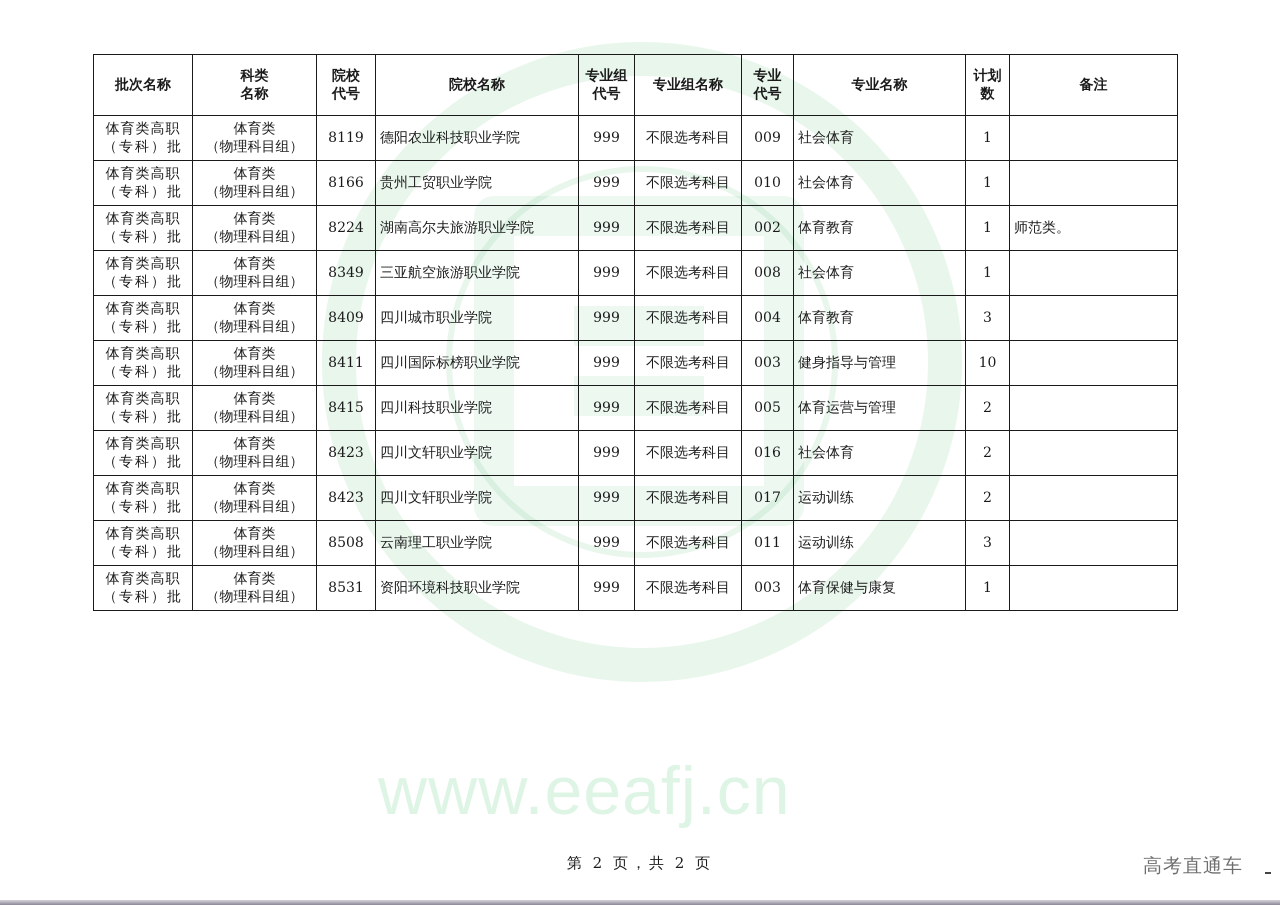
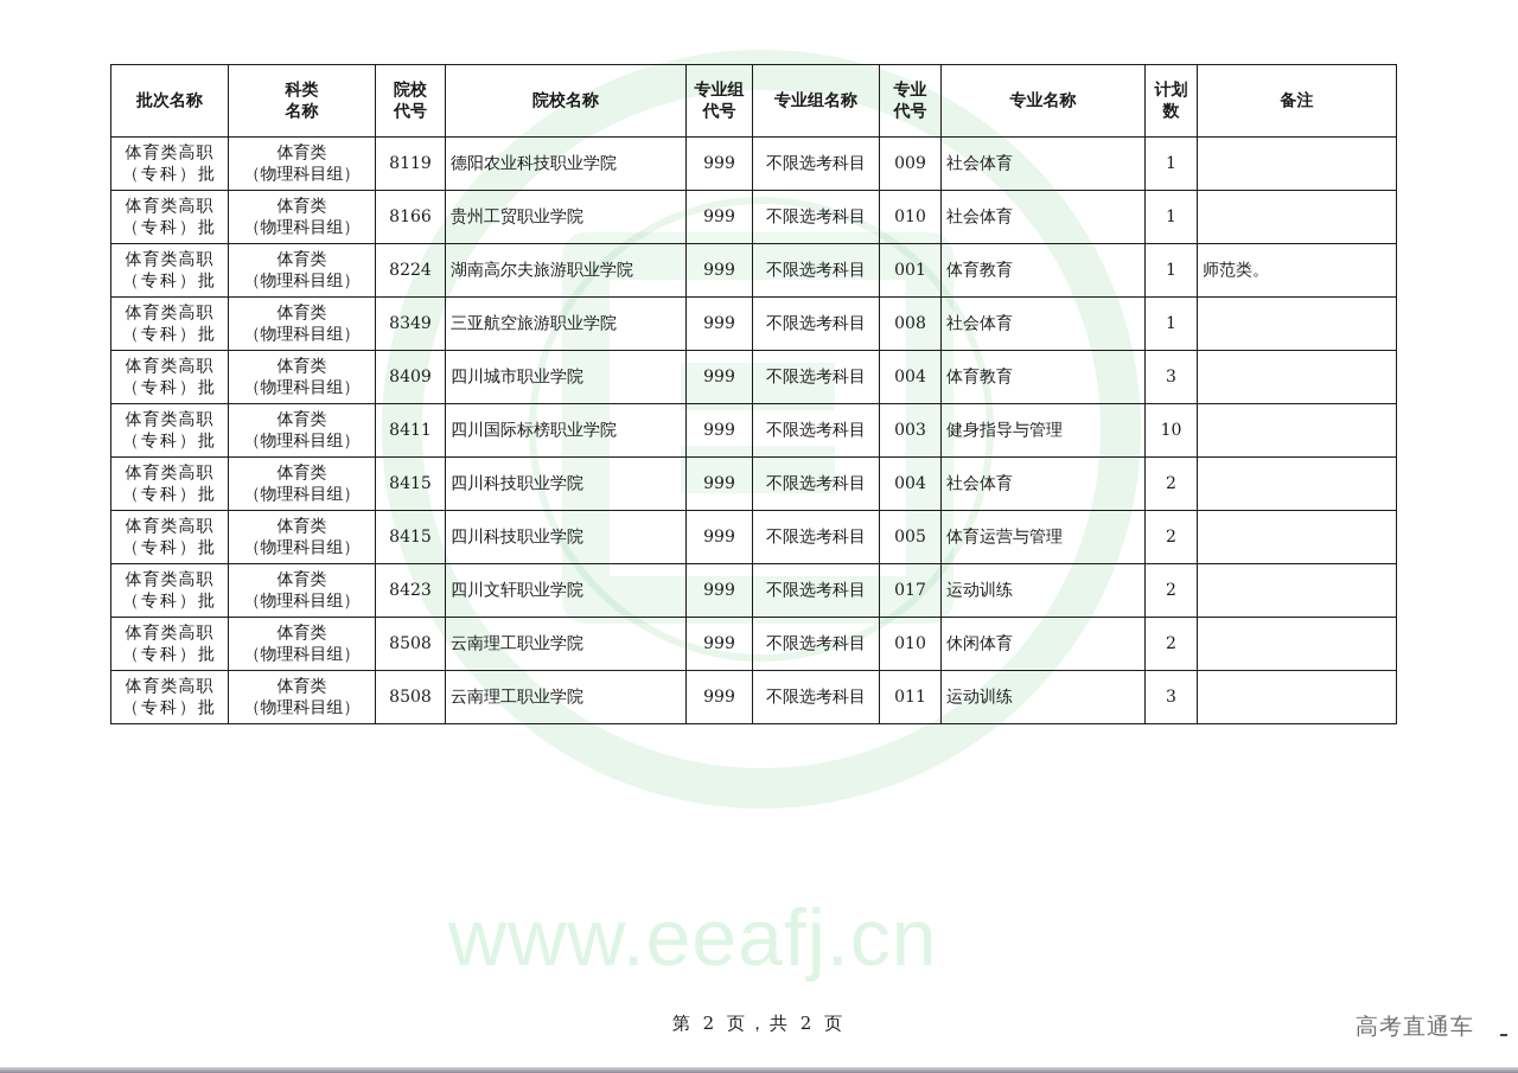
  www.eeafj.cn
  批次名称	科类名称	院校代号	院校名称	专业组代号	专业组名称	专业代号	专业名称	计划数	备注
  体育类高职（专科）批	体育类（物理科目组）	8119	德阳农业科技职业学院	999	不限选考科目	009	社会体育	1
  体育类高职（专科）批	体育类（物理科目组）	8166	贵州工贸职业学院	999	不限选考科目	010	社会体育	1
- 体育类高职（专科）批	体育类（物理科目组）	8224	湖南高尔夫旅游职业学院	999	不限选考科目	002	体育教育	1	师范类。
+ 体育类高职（专科）批	体育类（物理科目组）	8224	湖南高尔夫旅游职业学院	999	不限选考科目	001	体育教育	1	师范类。
  体育类高职（专科）批	体育类（物理科目组）	8349	三亚航空旅游职业学院	999	不限选考科目	008	社会体育	1
  体育类高职（专科）批	体育类（物理科目组）	8409	四川城市职业学院	999	不限选考科目	004	体育教育	3
  体育类高职（专科）批	体育类（物理科目组）	8411	四川国际标榜职业学院	999	不限选考科目	003	健身指导与管理	10
+ 体育类高职（专科）批	体育类（物理科目组）	8415	四川科技职业学院	999	不限选考科目	004	社会体育	2
  体育类高职（专科）批	体育类（物理科目组）	8415	四川科技职业学院	999	不限选考科目	005	体育运营与管理	2
- 体育类高职（专科）批	体育类（物理科目组）	8423	四川文轩职业学院	999	不限选考科目	016	社会体育	2
  体育类高职（专科）批	体育类（物理科目组）	8423	四川文轩职业学院	999	不限选考科目	017	运动训练	2
+ 体育类高职（专科）批	体育类（物理科目组）	8508	云南理工职业学院	999	不限选考科目	010	休闲体育	2
  体育类高职（专科）批	体育类（物理科目组）	8508	云南理工职业学院	999	不限选考科目	011	运动训练	3
- 体育类高职（专科）批	体育类（物理科目组）	8531	资阳环境科技职业学院	999	不限选考科目	003	体育保健与康复	1
  第 2 页，共 2 页
  高考直通车
